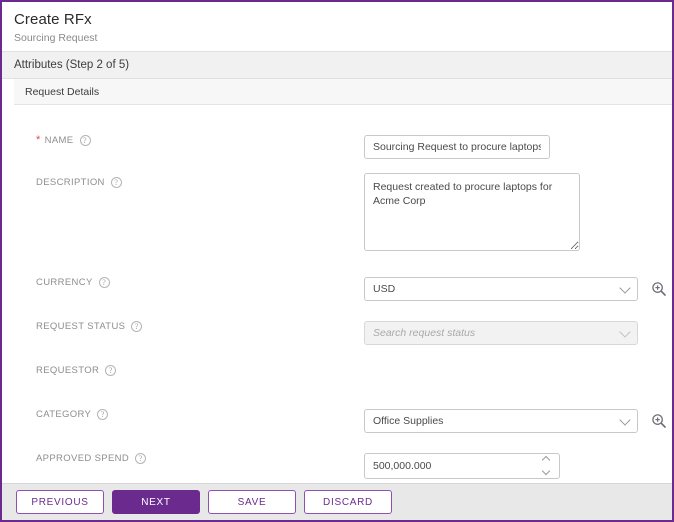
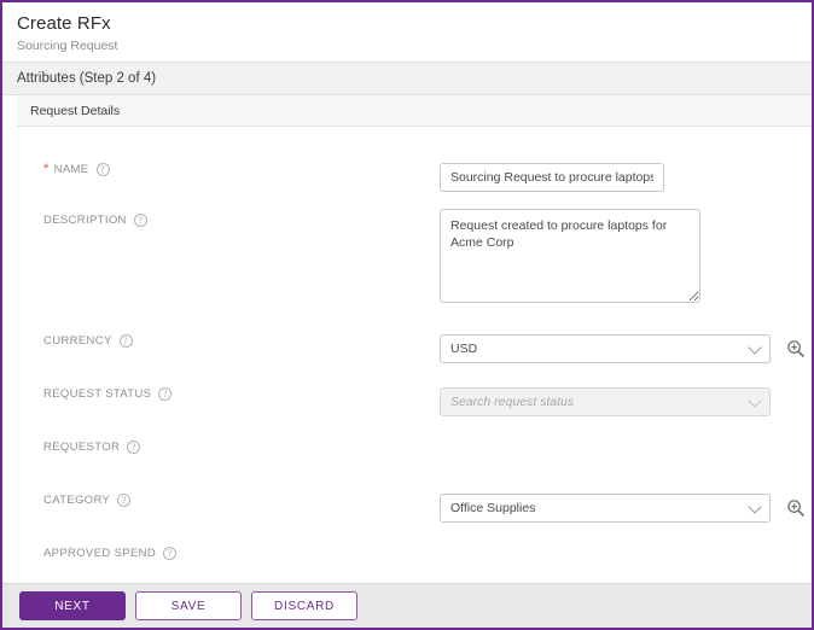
  Create RFx
  Sourcing Request
- Attributes (Step 2 of 5)
+ Attributes (Step 2 of 4)
  Request Details
  *
  NAME
  ?
  Sourcing Request to procure laptops
  DESCRIPTION
  ?
  CURRENCY
  ?
  USD
  REQUEST STATUS
  ?
  Search request status
  REQUESTOR
  ?
  CATEGORY
  ?
  Office Supplies
  APPROVED SPEND
  ?
- 500,000.000
- PREVIOUS
  NEXT
  SAVE
  DISCARD
